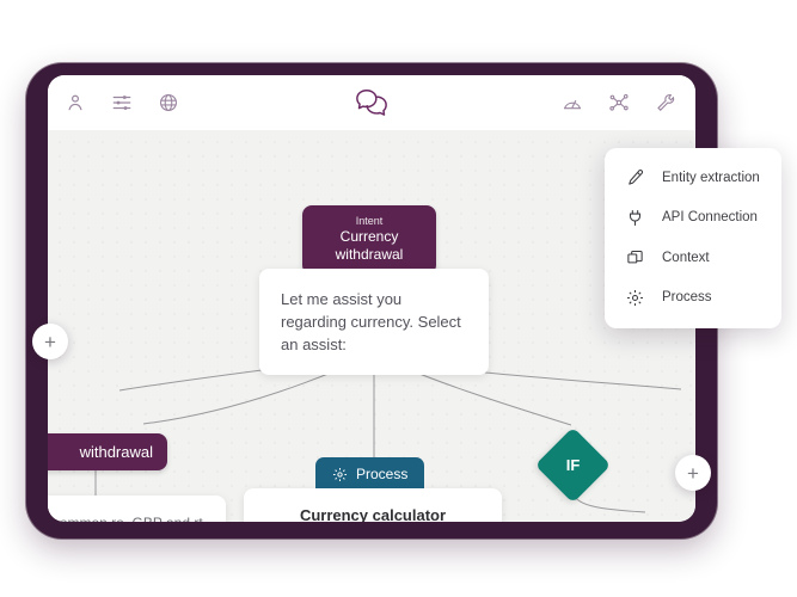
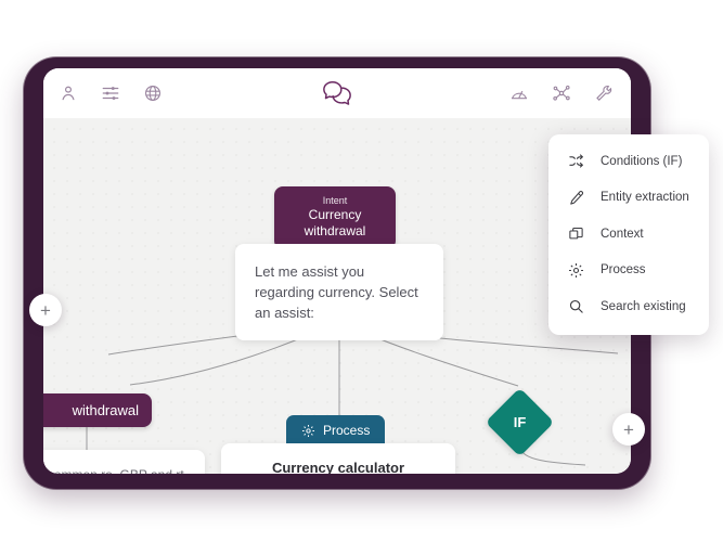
  Intent
  Currency withdrawal
  Let me assist you regarding currency. Select an assist:
  withdrawal
  Process
  Currency calculator
  +
  +
+ Conditions (IF)
  Entity extraction
- API Connection
  Context
  Process
+ Search existing
